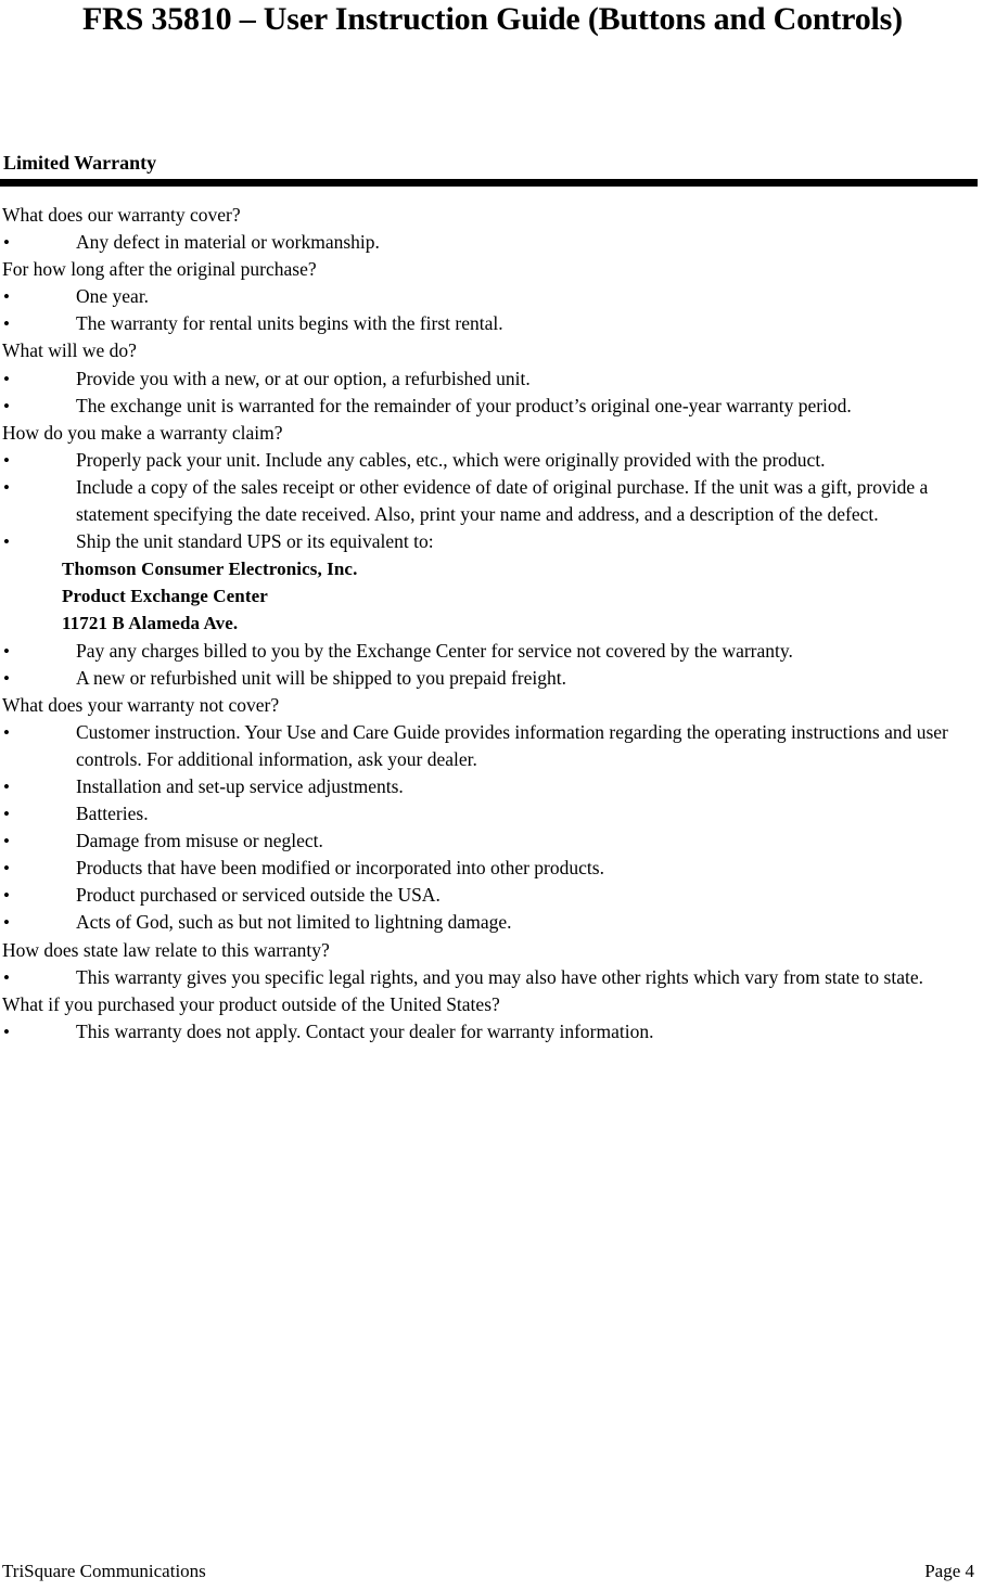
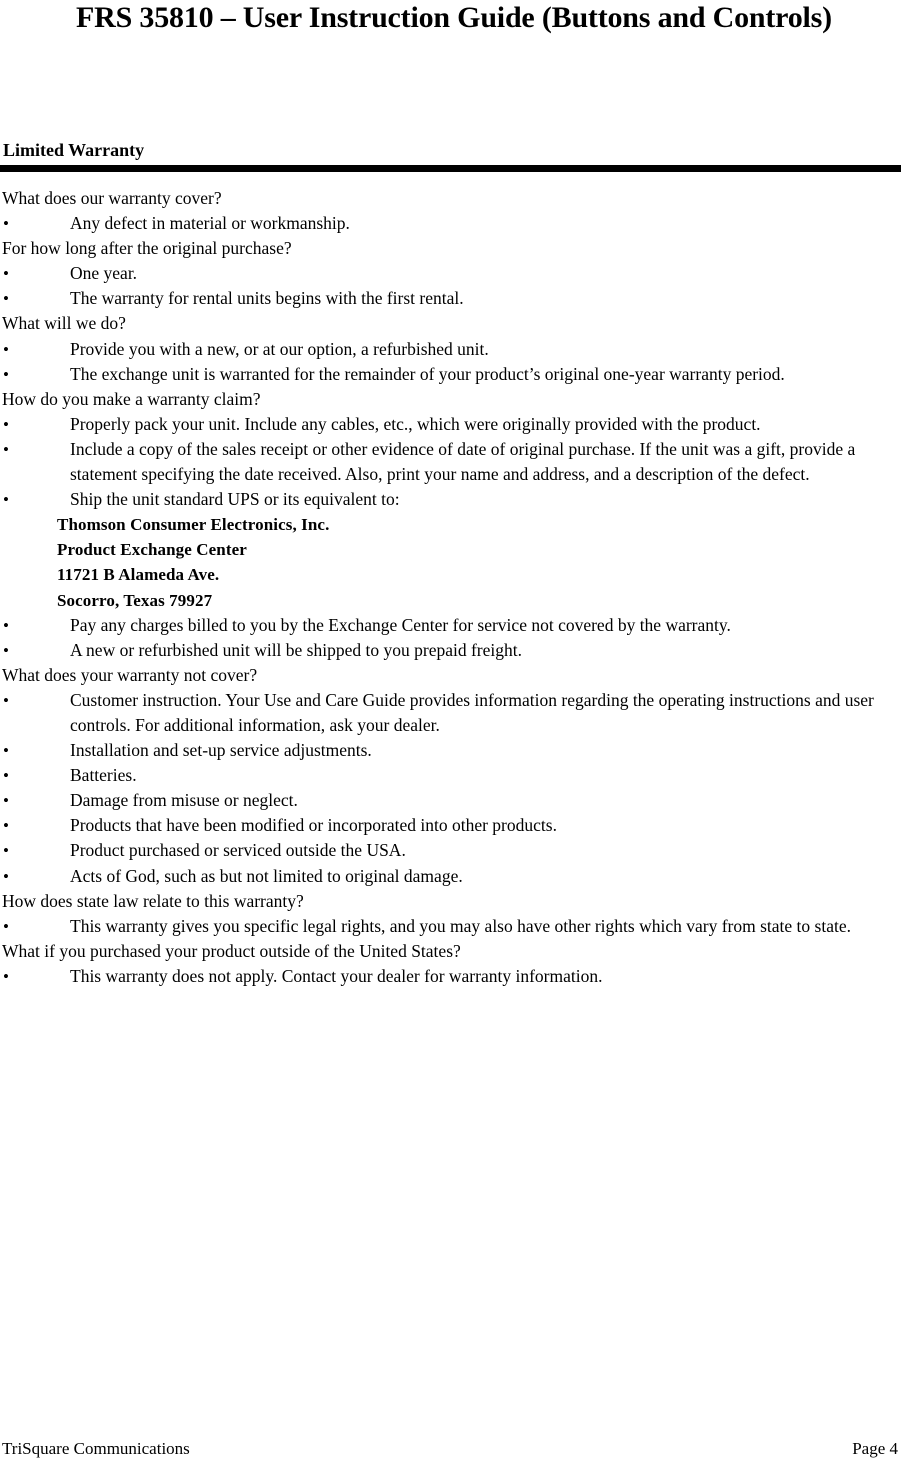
  FRS 35810 – User Instruction Guide (Buttons and Controls)
  Limited Warranty
  What does our warranty cover?
  •
  Any defect in material or workmanship.
  For how long after the original purchase?
  •
  One year.
  •
  The warranty for rental units begins with the first rental.
  What will we do?
  •
  Provide you with a new, or at our option, a refurbished unit.
  •
  The exchange unit is warranted for the remainder of your product’s original one-year warranty period.
  How do you make a warranty claim?
  •
  Properly pack your unit. Include any cables, etc., which were originally provided with the product.
  •
  Include a copy of the sales receipt or other evidence of date of original purchase. If the unit was a gift, provide a statement specifying the date received. Also, print your name and address, and a description of the defect.
  •
  Ship the unit standard UPS or its equivalent to:
  Thomson Consumer Electronics, Inc.
  Product Exchange Center
  11721 B Alameda Ave.
+ Socorro, Texas 79927
  •
  Pay any charges billed to you by the Exchange Center for service not covered by the warranty.
  •
  A new or refurbished unit will be shipped to you prepaid freight.
  What does your warranty not cover?
  •
  Customer instruction. Your Use and Care Guide provides information regarding the operating instructions and user controls. For additional information, ask your dealer.
  •
  Installation and set-up service adjustments.
  •
  Batteries.
  •
  Damage from misuse or neglect.
  •
  Products that have been modified or incorporated into other products.
  •
  Product purchased or serviced outside the USA.
  •
- Acts of God, such as but not limited to lightning damage.
+ Acts of God, such as but not limited to original damage.
  How does state law relate to this warranty?
  •
  This warranty gives you specific legal rights, and you may also have other rights which vary from state to state.
  What if you purchased your product outside of the United States?
  •
  This warranty does not apply. Contact your dealer for warranty information.
  TriSquare Communications
  Page 4
